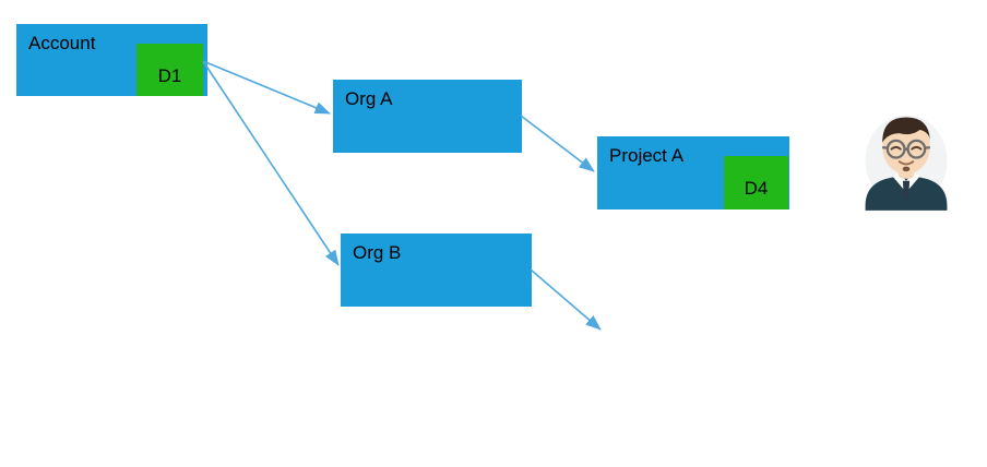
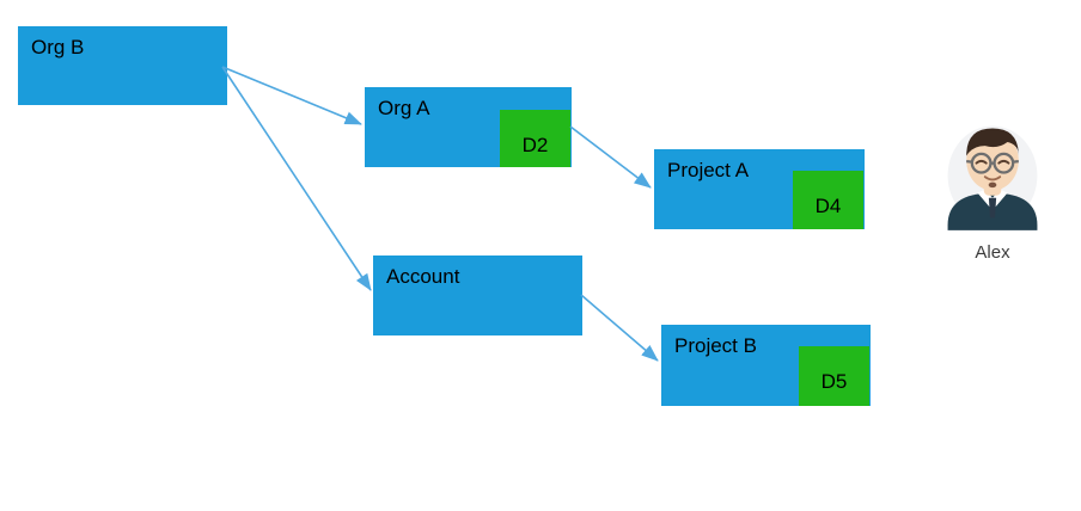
- D1
- Account
+ Org B
+ D2
  Org A
  D4
  Project A
- Org B
+ Account
+ D5
+ Project B
+ Alex
